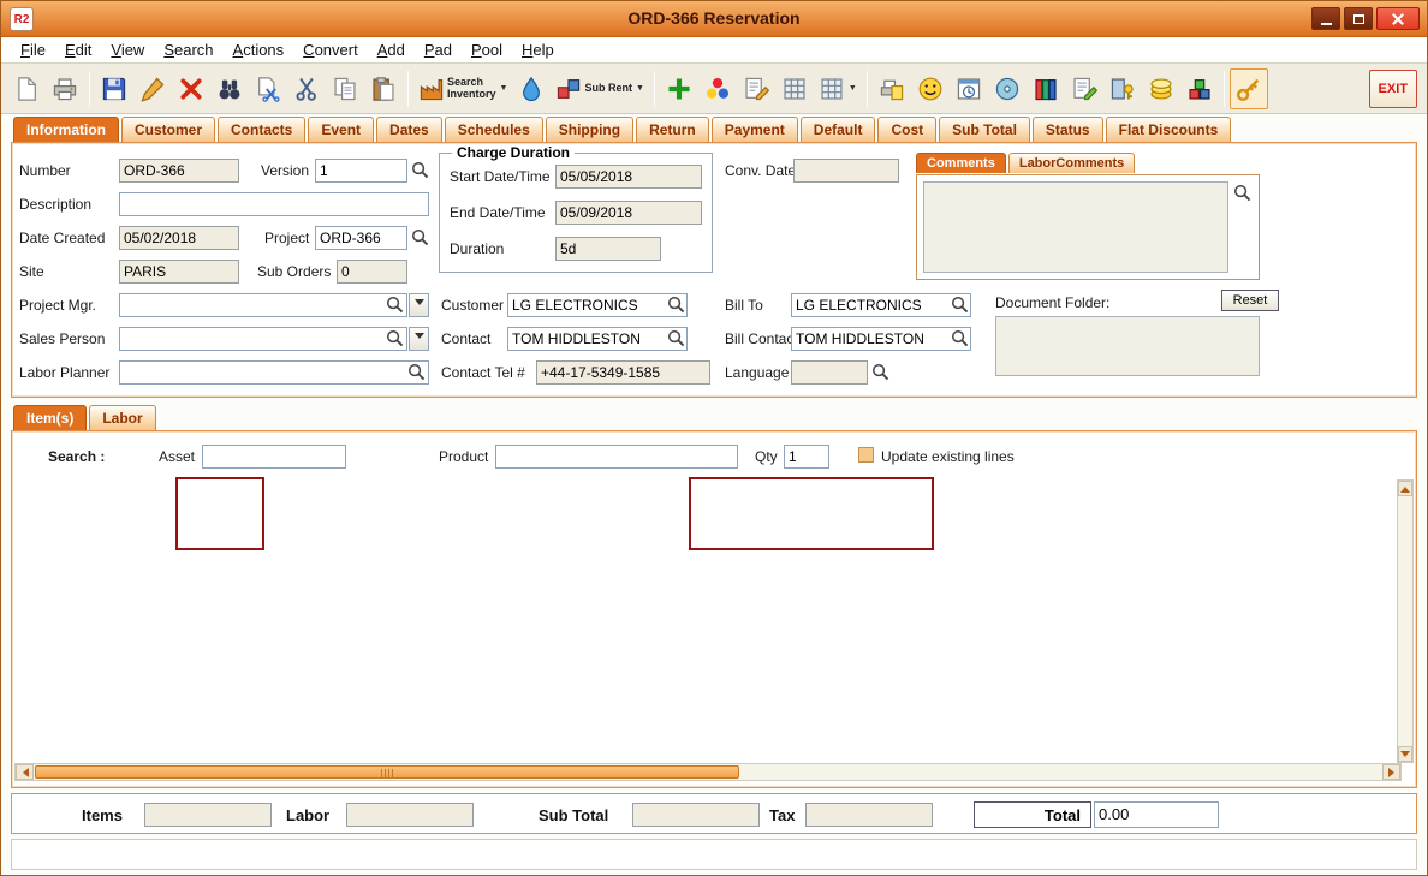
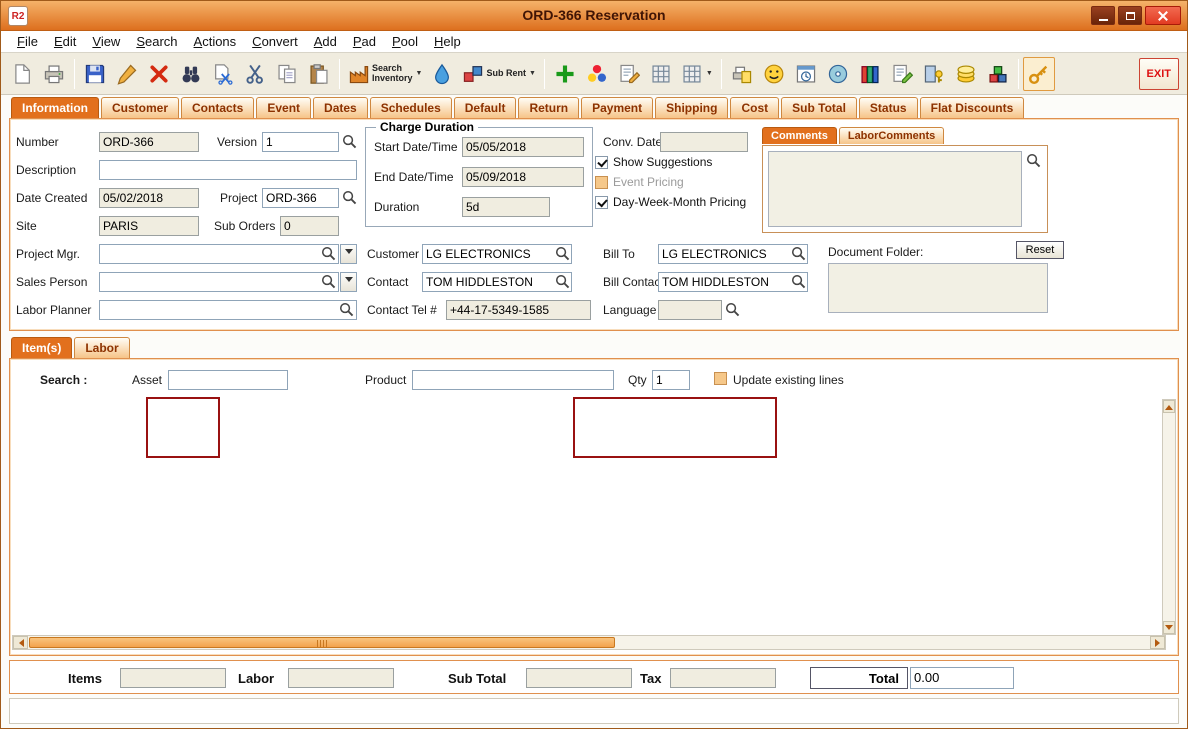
  R2
  ORD-366 Reservation
  File
  Edit
  View
  Search
  Actions
  Convert
  Add
  Pad
  Pool
  Help
  Search
  Inventory
  Sub Rent
  EXIT
  Information
  Customer
  Contacts
  Event
  Dates
  Schedules
- Shipping
+ Default
  Return
  Payment
- Default
+ Shipping
  Cost
  Sub Total
  Status
  Flat Discounts
  Number
  ORD-366
  Version
  1
  Description
  Date Created
  05/02/2018
  Project
  ORD-366
  Site
  PARIS
  Sub Orders
  0
  Project Mgr.
  Sales Person
  Labor Planner
  Charge Duration
  Start Date/Time
  05/05/2018
  End Date/Time
  05/09/2018
  Duration
  5d
  Customer
  LG ELECTRONICS
  Contact
  TOM HIDDLESTON
  Contact Tel #
  +44-17-5349-1585
  Conv. Date
+ Show Suggestions
+ Event Pricing
+ Day-Week-Month Pricing
  Bill To
  LG ELECTRONICS
  Bill Conta
  TOM HIDDLESTON
  Language
  Comments
  LaborComments
  Document Folder:
  Reset
  Item(s)
  Labor
  Search :
  Asset
  Product
  Qty
  1
  Update existing lines
  Items
  Labor
  Sub Total
  Tax
  Total
  0.00
